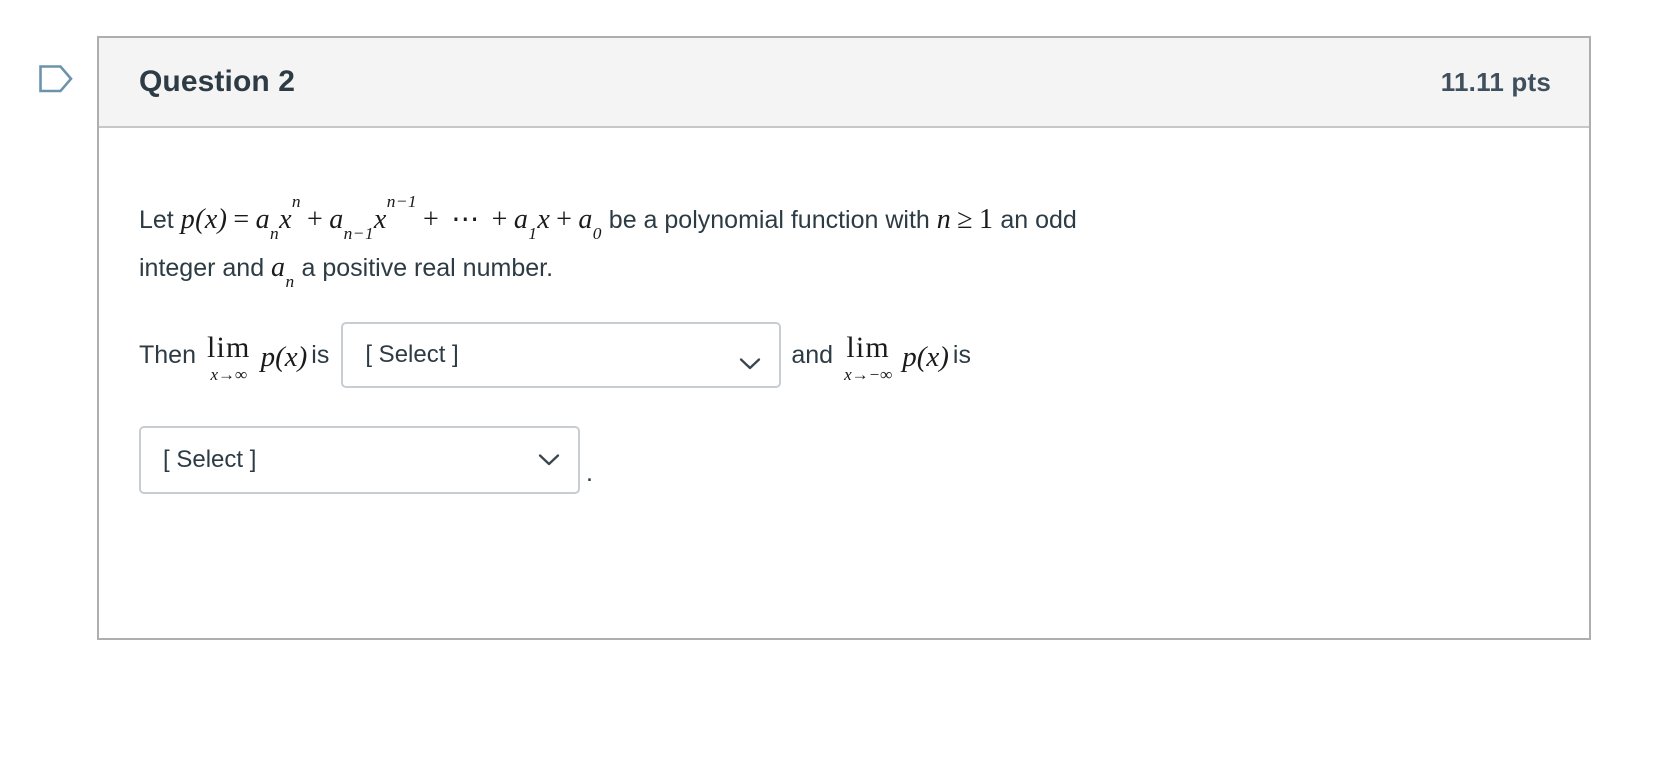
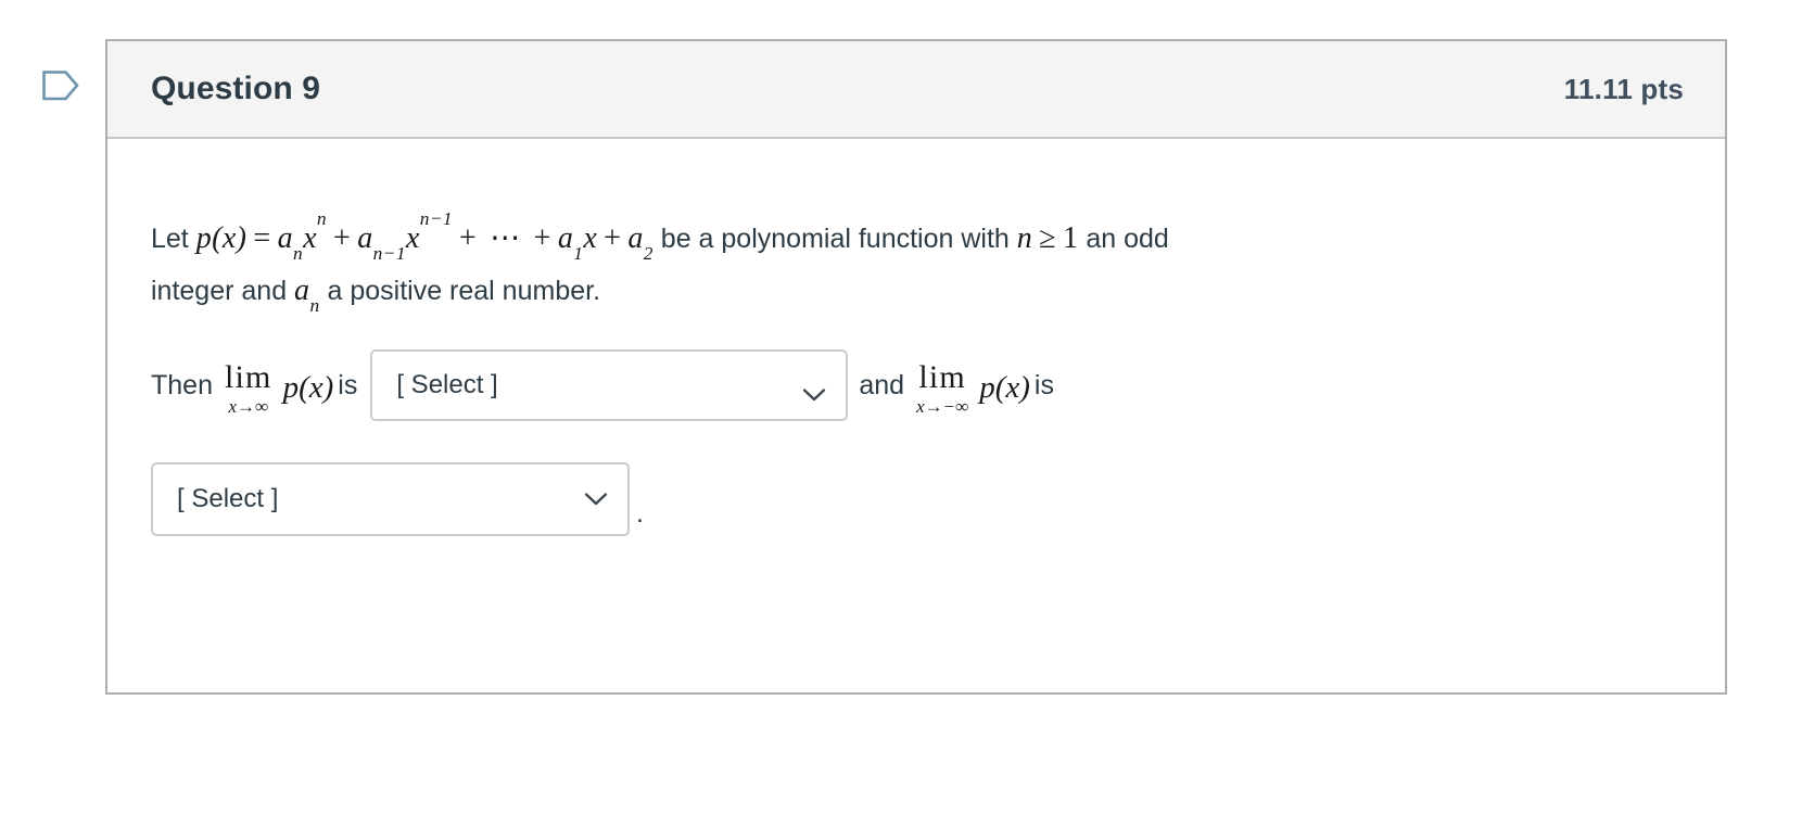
- Question 2
+ Question 9
  11.11 pts
- Let p(x) = anxn+ an−1xn−1+ ⋯ + a1x + a0 be a polynomial function with n ≥ 1 an odd
+ Let p(x) = anxn+ an−1xn−1+ ⋯ + a1x + a2 be a polynomial function with n ≥ 1 an odd
  integer and an a positive real number.
  Then
  lim
  x→∞
  p(x)
  is
  [ Select ]
  and
  lim
  x→−∞
  p(x)
  is
  [ Select ]
  .
